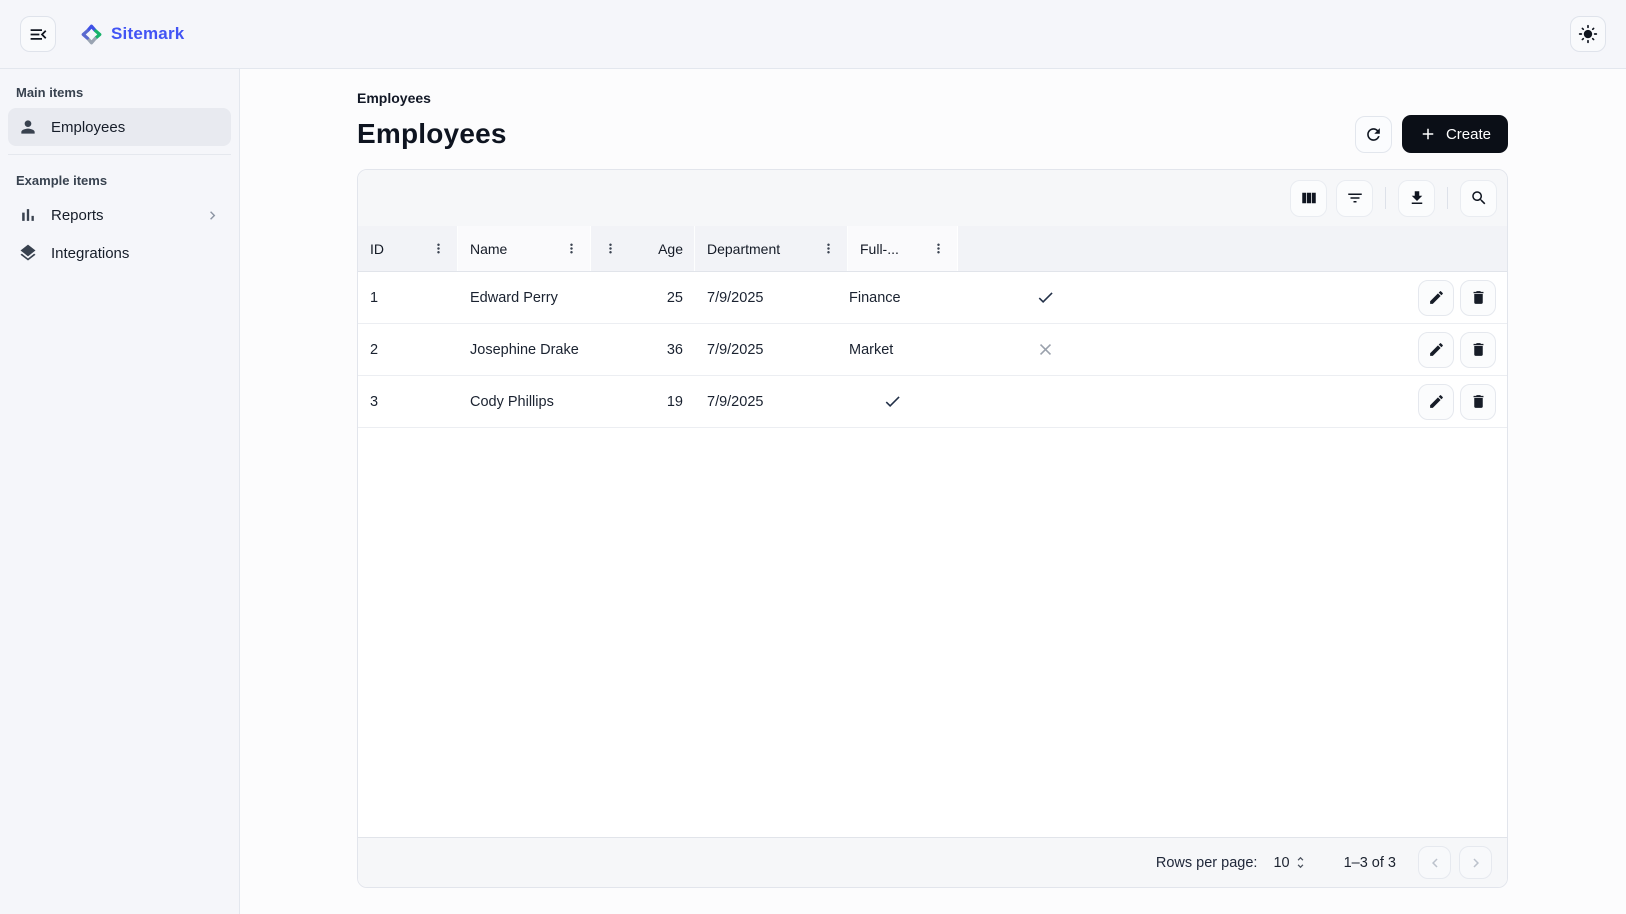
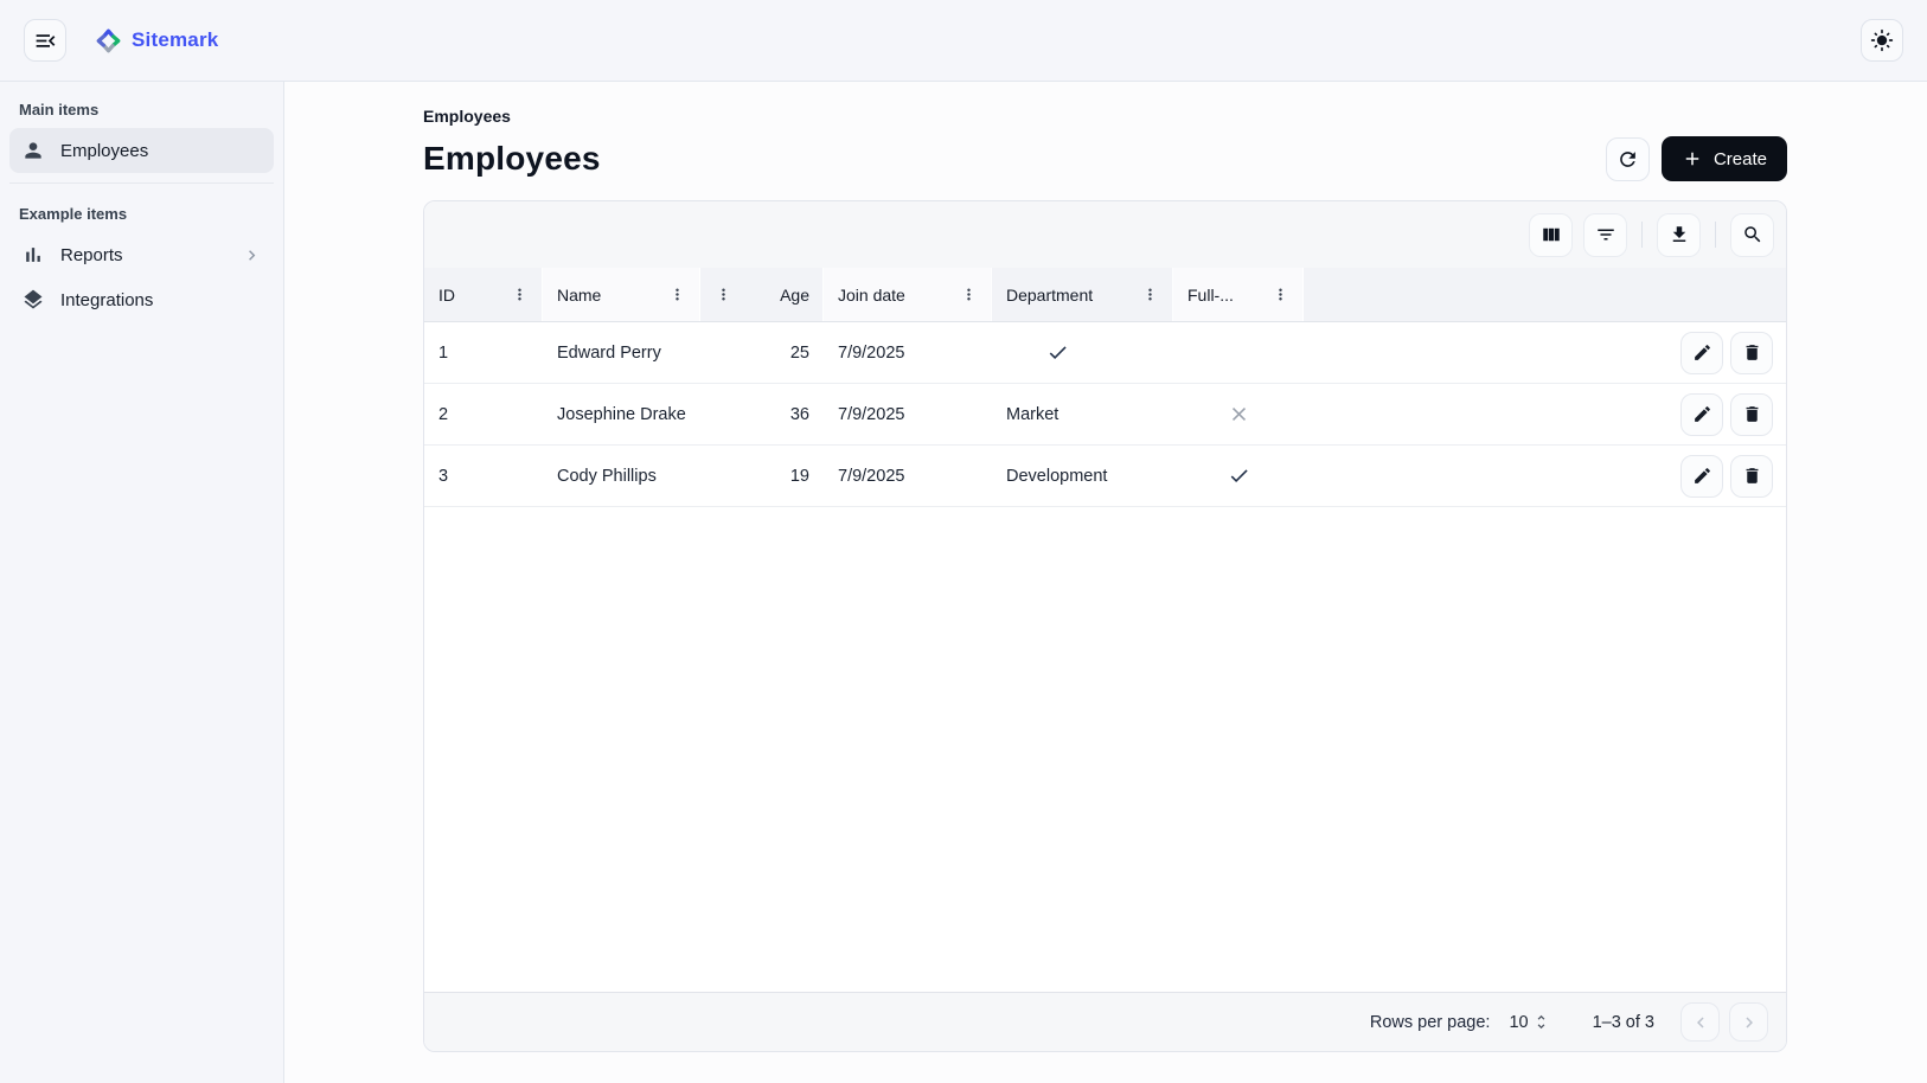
  Sitemark
  Main items
  Employees
  Example items
  Reports
  Integrations
  Employees
  Employees
  Create
  ID
  Name
  Age
+ Join date
  Department
  Full-...
  1
  Edward Perry
  25
  7/9/2025
- Finance
  2
  Josephine Drake
  36
  7/9/2025
  Market
  3
  Cody Phillips
  19
  7/9/2025
+ Development
  Rows per page:
  10
  1–3 of 3
